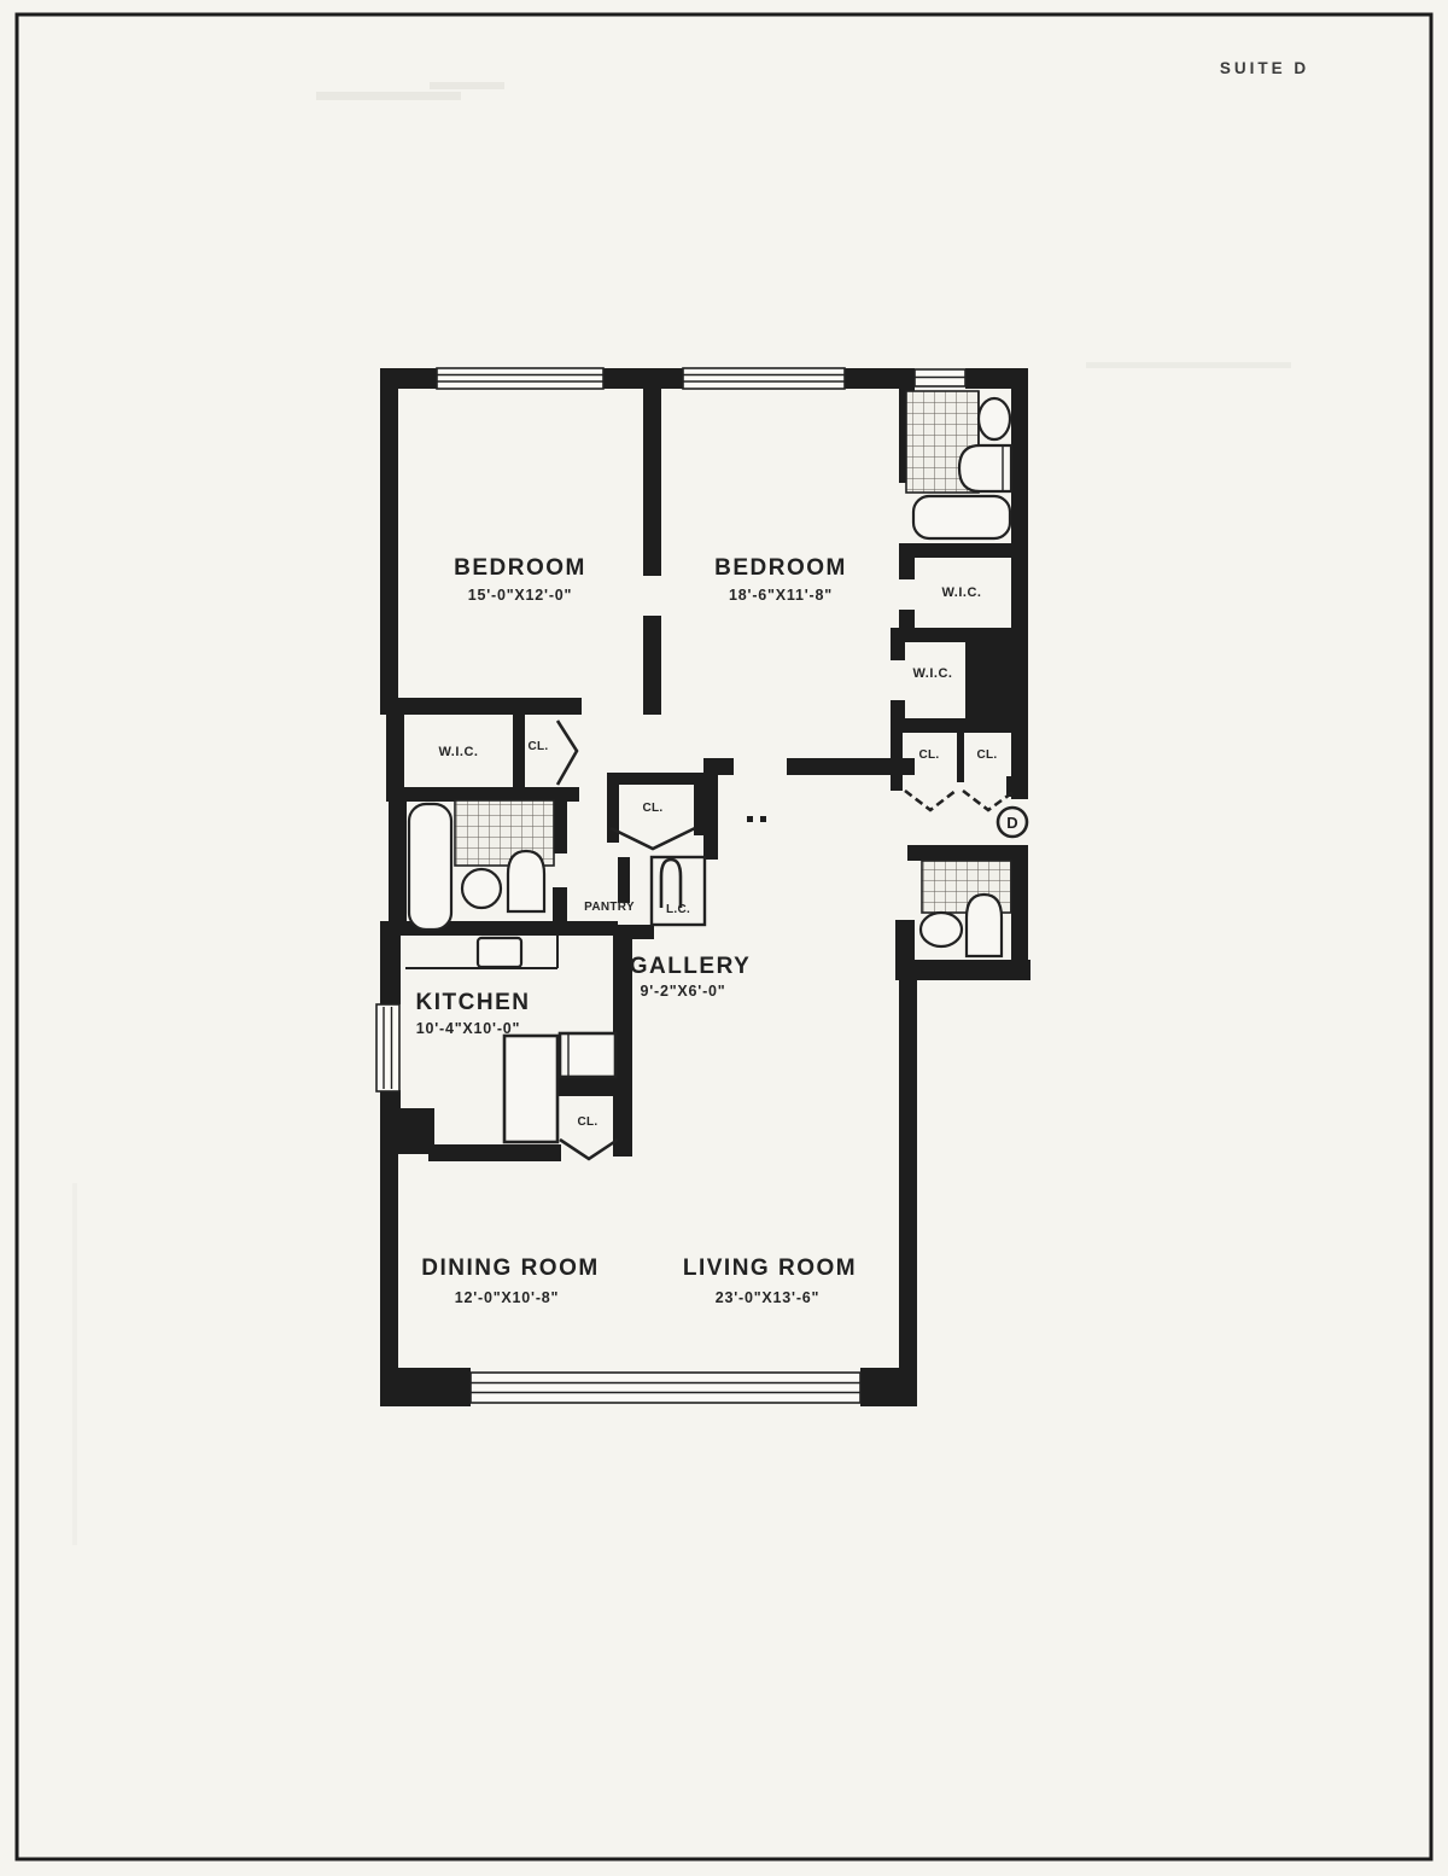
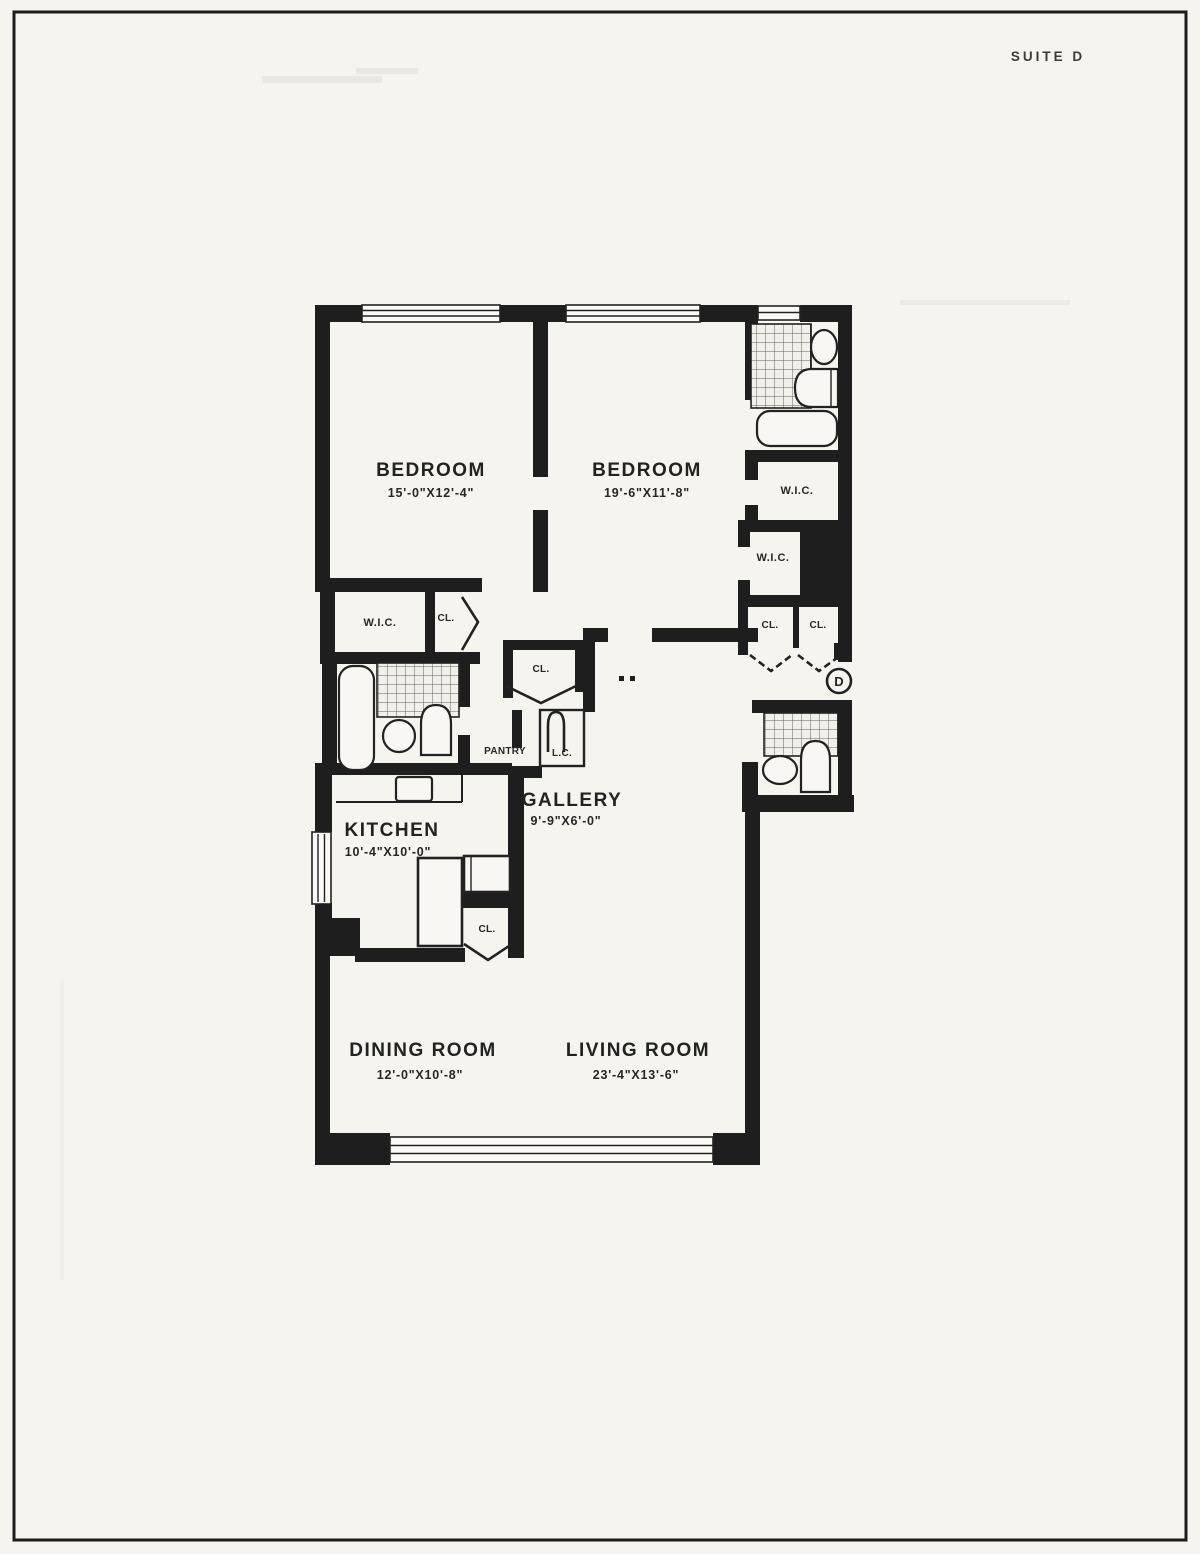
  SUITE D
  D
  BEDROOM
- 15'-0"X12'-0"
+ 15'-0"X12'-4"
  BEDROOM
- 18'-6"X11'-8"
+ 19'-6"X11'-8"
  GALLERY
- 9'-2"X6'-0"
+ 9'-9"X6'-0"
  KITCHEN
  10'-4"X10'-0"
  DINING ROOM
  12'-0"X10'-8"
  LIVING ROOM
- 23'-0"X13'-6"
+ 23'-4"X13'-6"
  W.I.C.
  CL.
  W.I.C.
  W.I.C.
  CL.
  CL.
  CL.
  PANTRY
  L.C.
  CL.
